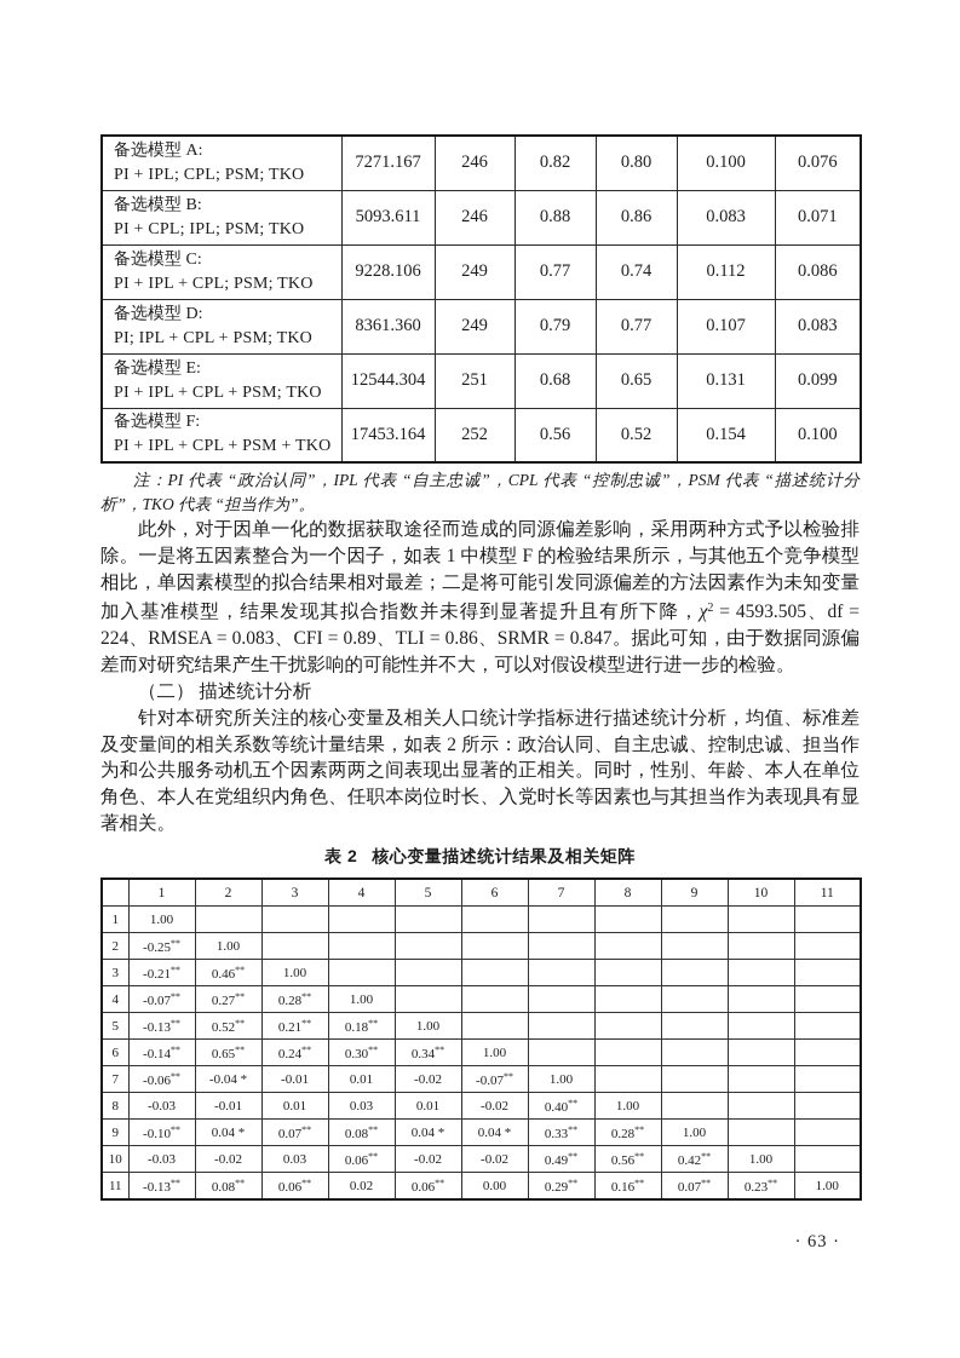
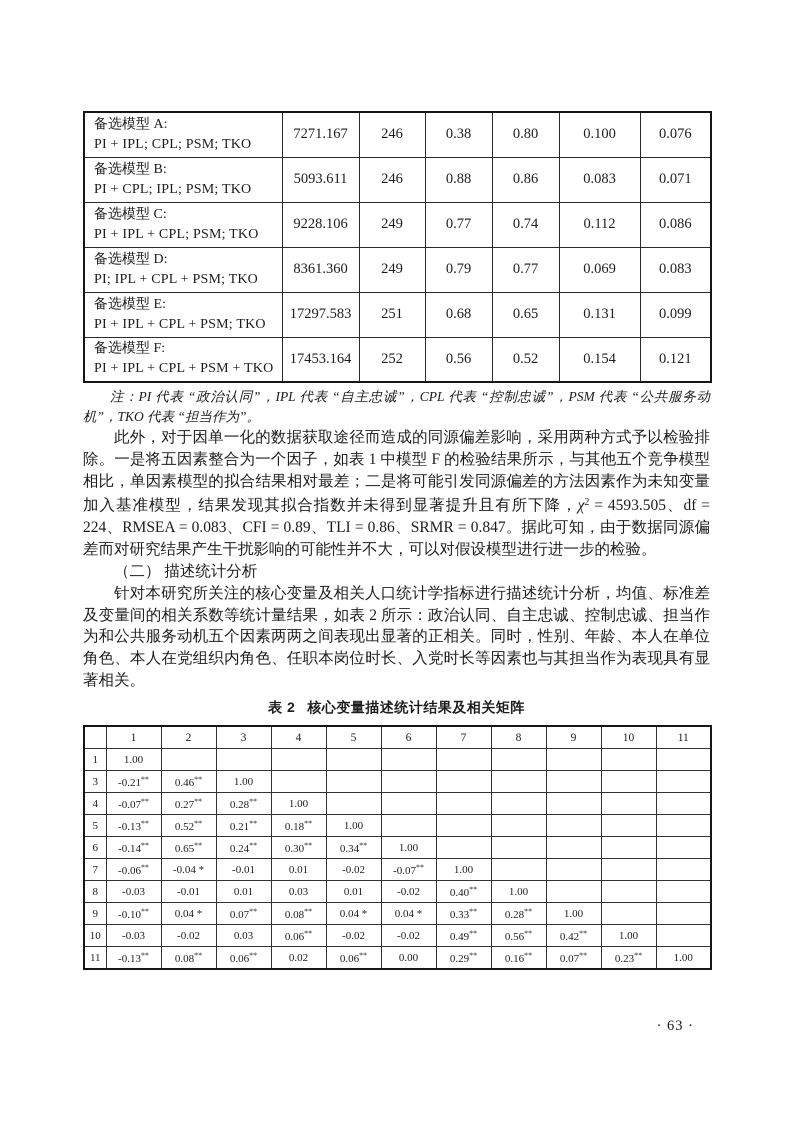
- 备选模型 A:PI + IPL; CPL; PSM; TKO	7271.167	246	0.82	0.80	0.100	0.076
+ 备选模型 A:PI + IPL; CPL; PSM; TKO	7271.167	246	0.38	0.80	0.100	0.076
  备选模型 B:PI + CPL; IPL; PSM; TKO	5093.611	246	0.88	0.86	0.083	0.071
  备选模型 C:PI + IPL + CPL; PSM; TKO	9228.106	249	0.77	0.74	0.112	0.086
- 备选模型 D:PI; IPL + CPL + PSM; TKO	8361.360	249	0.79	0.77	0.107	0.083
+ 备选模型 D:PI; IPL + CPL + PSM; TKO	8361.360	249	0.79	0.77	0.069	0.083
- 备选模型 E:PI + IPL + CPL + PSM; TKO	12544.304	251	0.68	0.65	0.131	0.099
+ 备选模型 E:PI + IPL + CPL + PSM; TKO	17297.583	251	0.68	0.65	0.131	0.099
- 备选模型 F:PI + IPL + CPL + PSM + TKO	17453.164	252	0.56	0.52	0.154	0.100
+ 备选模型 F:PI + IPL + CPL + PSM + TKO	17453.164	252	0.56	0.52	0.154	0.121
- 注：PI 代表 “政治认同”，IPL 代表 “自主忠诚”，CPL 代表 “控制忠诚”，PSM 代表 “描述统计分析”，TKO 代表 “担当作为”。
+ 注：PI 代表 “政治认同”，IPL 代表 “自主忠诚”，CPL 代表 “控制忠诚”，PSM 代表 “公共服务动机”，TKO 代表 “担当作为”。
  此外，对于因单一化的数据获取途径而造成的同源偏差影响，采用两种方式予以检验排除。一是将五因素整合为一个因子，如表 1 中模型 F 的检验结果所示，与其他五个竞争模型相比，单因素模型的拟合结果相对最差；二是将可能引发同源偏差的方法因素作为未知变量加入基准模型，结果发现其拟合指数并未得到显著提升且有所下降，χ2 = 4593.505、df = 224、RMSEA = 0.083、CFI = 0.89、TLI = 0.86、SRMR = 0.847。据此可知，由于数据同源偏差而对研究结果产生干扰影响的可能性并不大，可以对假设模型进行进一步的检验。
  （二） 描述统计分析
  针对本研究所关注的核心变量及相关人口统计学指标进行描述统计分析，均值、标准差及变量间的相关系数等统计量结果，如表 2 所示：政治认同、自主忠诚、控制忠诚、担当作为和公共服务动机五个因素两两之间表现出显著的正相关。同时，性别、年龄、本人在单位角色、本人在党组织内角色、任职本岗位时长、入党时长等因素也与其担当作为表现具有显著相关。
  表 2 核心变量描述统计结果及相关矩阵
  	1	2	3	4	5	6	7	8	9	10	11
  1	1.00
- 2	-0.25**	1.00
  3	-0.21**	0.46**	1.00
  4	-0.07**	0.27**	0.28**	1.00
  5	-0.13**	0.52**	0.21**	0.18**	1.00
  6	-0.14**	0.65**	0.24**	0.30**	0.34**	1.00
  7	-0.06**	-0.04 *	-0.01	0.01	-0.02	-0.07**	1.00
  8	-0.03	-0.01	0.01	0.03	0.01	-0.02	0.40**	1.00
  9	-0.10**	0.04 *	0.07**	0.08**	0.04 *	0.04 *	0.33**	0.28**	1.00
  10	-0.03	-0.02	0.03	0.06**	-0.02	-0.02	0.49**	0.56**	0.42**	1.00
  11	-0.13**	0.08**	0.06**	0.02	0.06**	0.00	0.29**	0.16**	0.07**	0.23**	1.00
  · 63 ·
